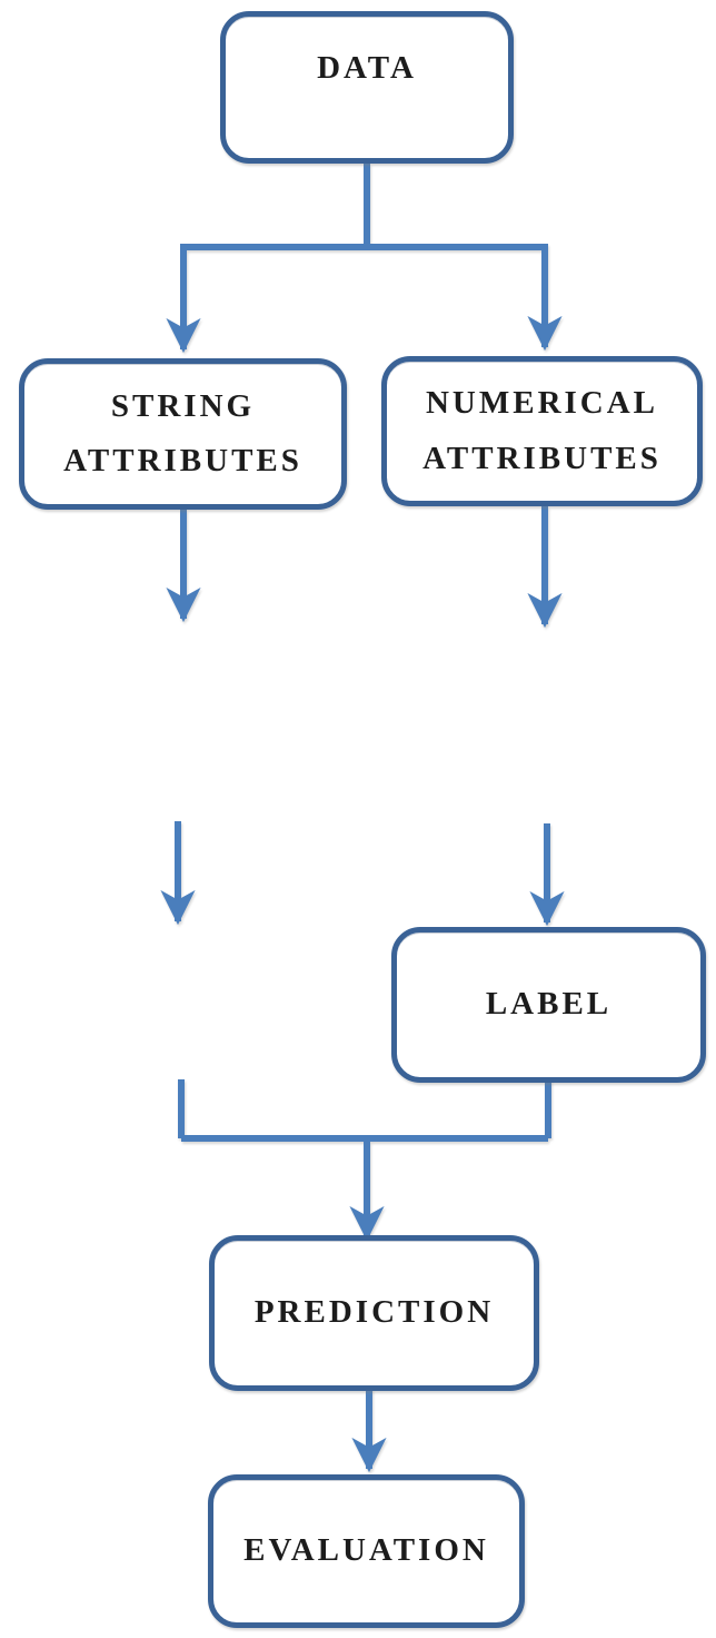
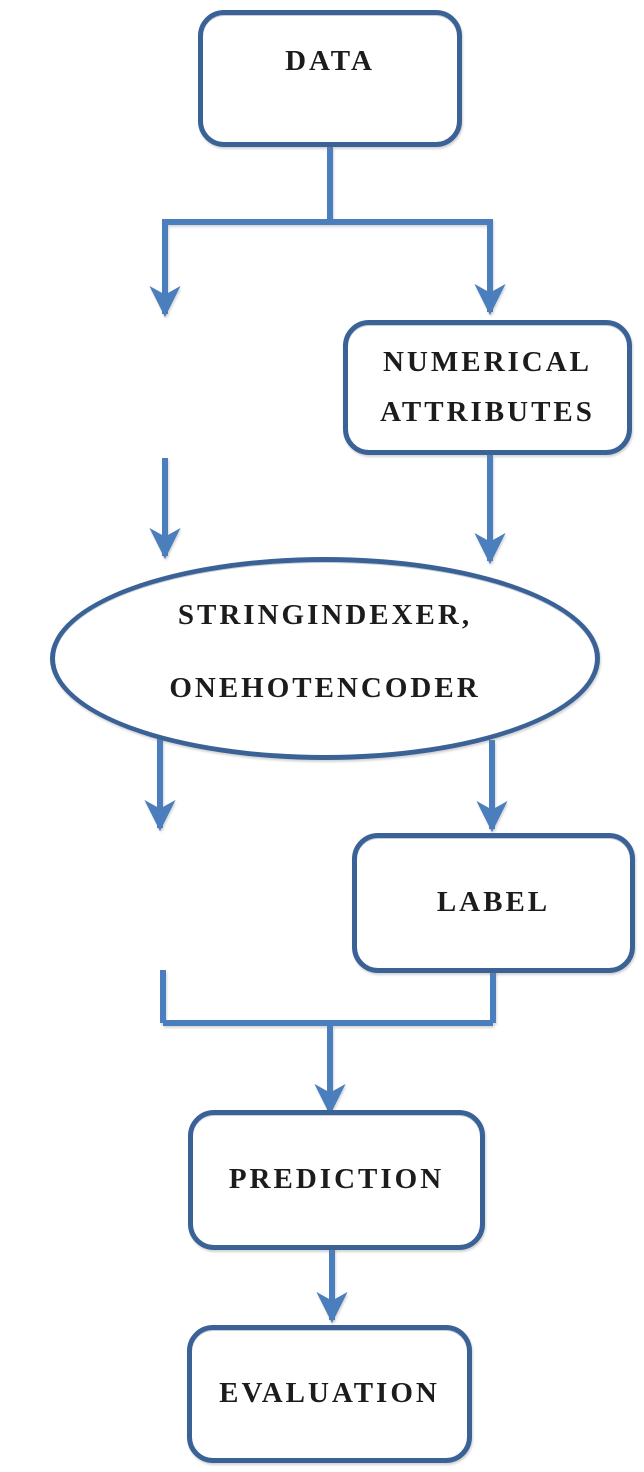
  DATA
- STRING ATTRIBUTES
  NUMERICAL ATTRIBUTES
+ STRINGINDEXER,
+ ONEHOTENCODER
  LABEL
  PREDICTION
  EVALUATION
